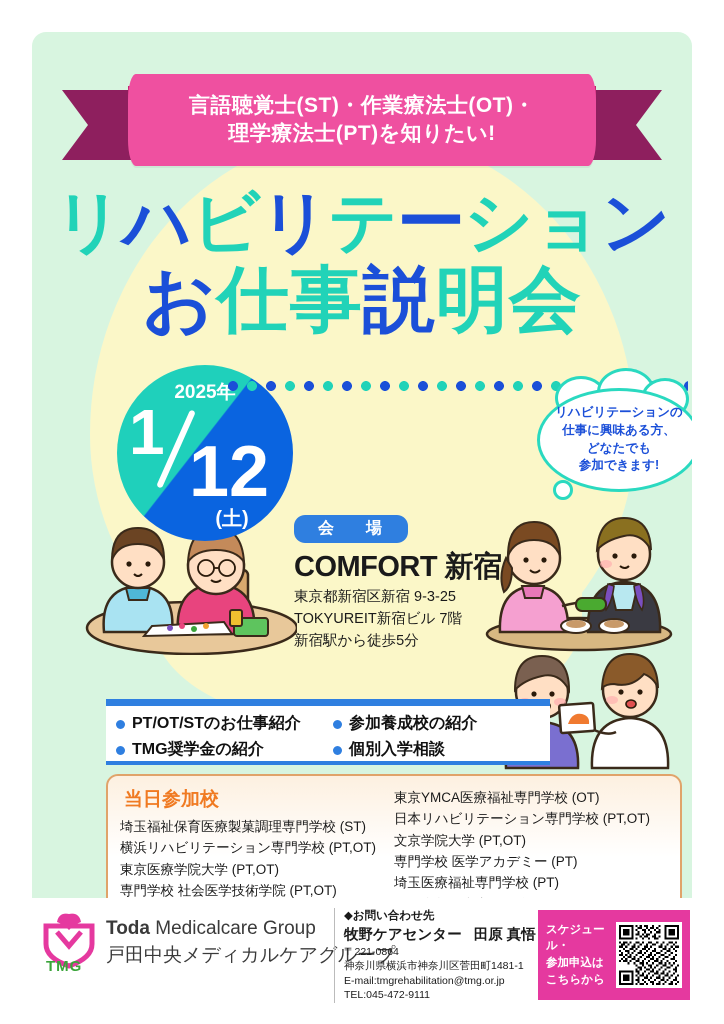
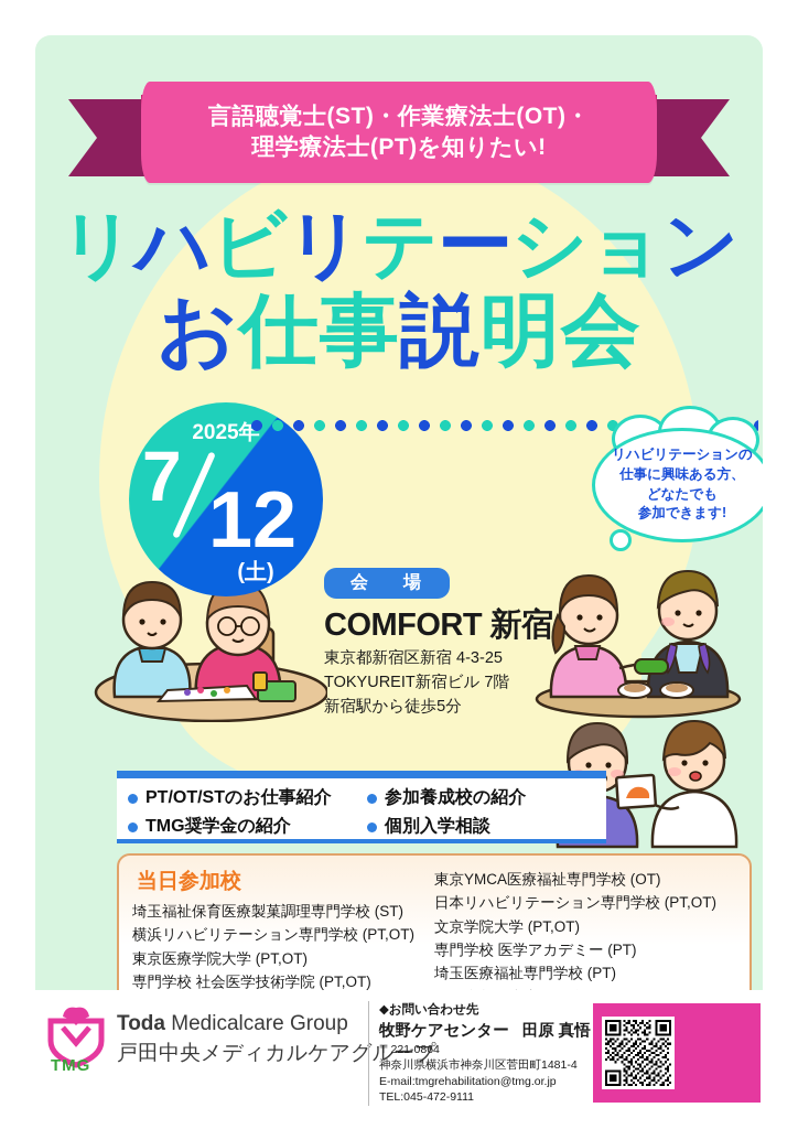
  言語聴覚士(ST)・作業療法士(OT)・
  理学療法士(PT)を知りたい!
  リハビリテーション
  お仕事説明会
  2025年
- 1
+ 7
  12
  (土)
  会 場
  COMFORT 新宿
- 東京都新宿区新宿 9-3-25
+ 東京都新宿区新宿 4-3-25
  TOKYUREIT新宿ビル 7階
  新宿駅から徒歩5分
  リハビリテーションの
  仕事に興味ある方、
  どなたでも
  参加できます!
  PT/OT/STのお仕事紹介
  参加養成校の紹介
  TMG奨学金の紹介
  個別入学相談
  当日参加校
  埼玉福祉保育医療製菓調理専門学校 (ST)
  横浜リハビリテーション専門学校 (PT,OT)
  東京医療学院大学 (PT,OT)
  専門学校 社会医学技術学院 (PT,OT)
  東京YMCA医療福祉専門学校 (OT)
  日本リハビリテーション専門学校 (PT,OT)
  文京学院大学 (PT,OT)
  専門学校 医学アカデミー (PT)
  埼玉医療福祉専門学校 (PT)
  TMG
  Toda Medicalcare Group
  戸田中央メディカルケアグループ
  ◆お問い合わせ先
  牧野ケアセンター 田原 真悟
  〒221-0864
- 神奈川県横浜市神奈川区菅田町1481-1
+ 神奈川県横浜市神奈川区菅田町1481-4
  E-mail:tmgrehabilitation@tmg.or.jp
  TEL:045-472-9111
- スケジュール・
- 参加申込は
- こちらから
